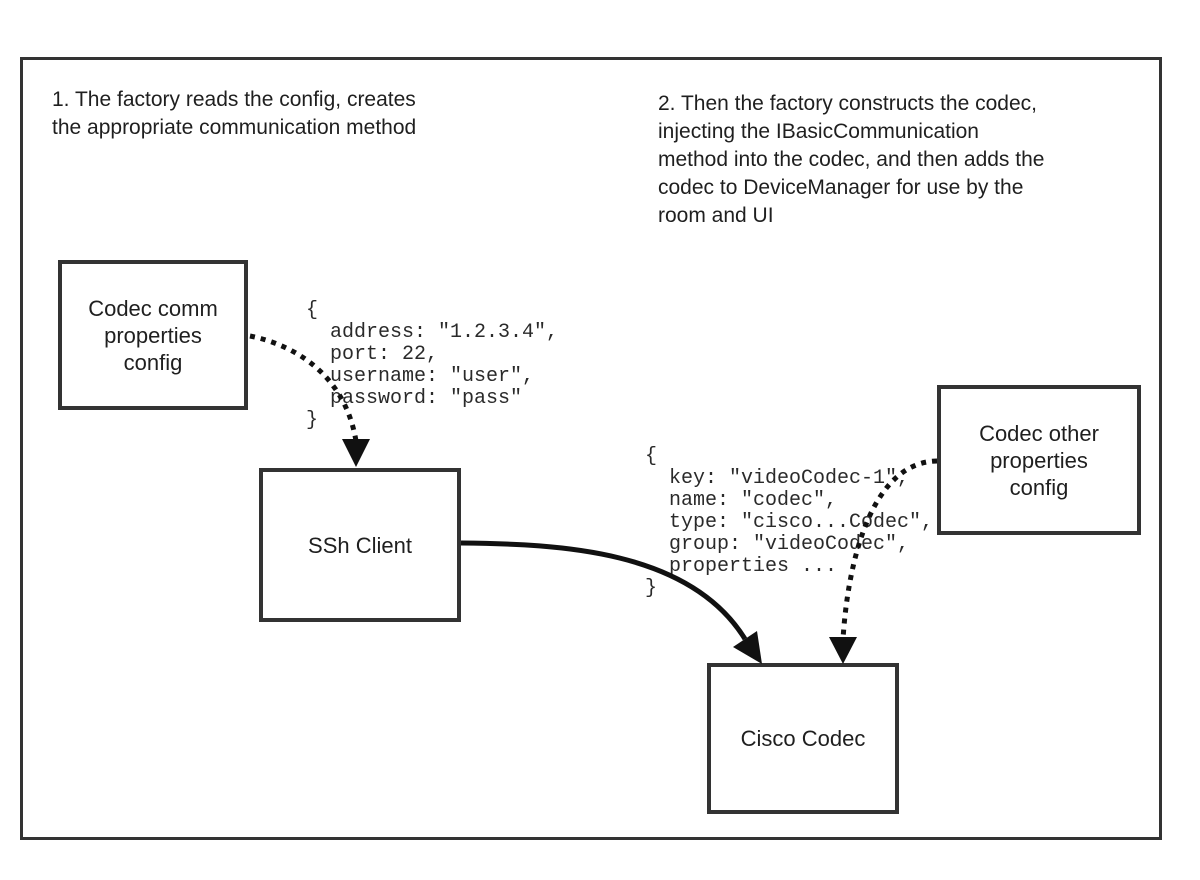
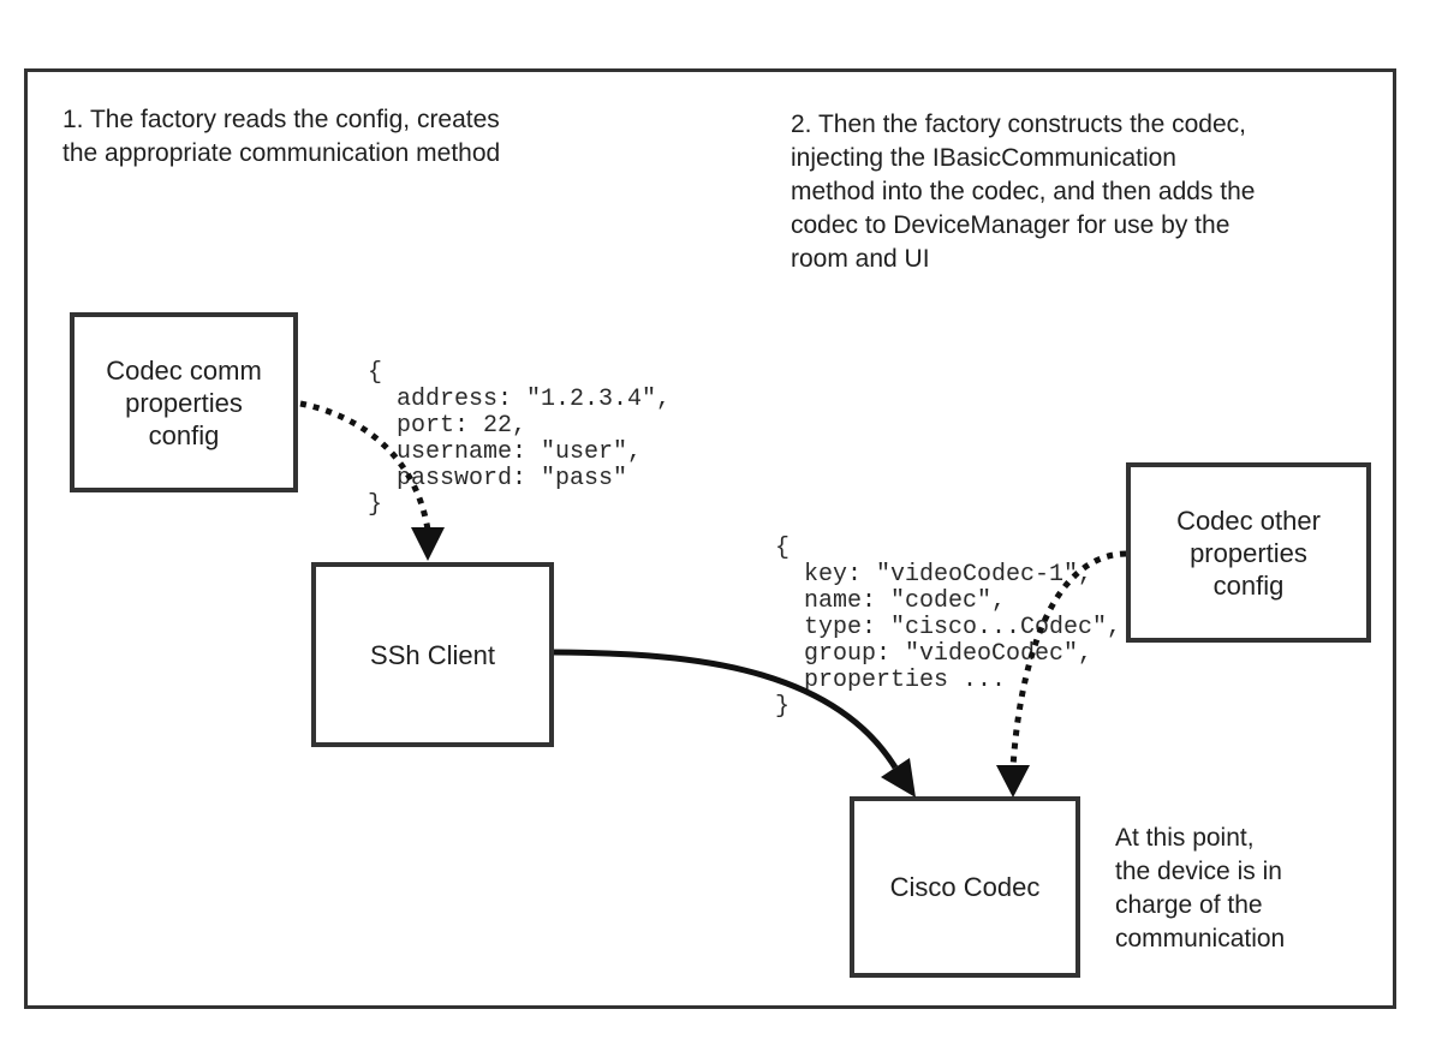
  1. The factory reads the config, creates
  the appropriate communication method
  2. Then the factory constructs the codec,
  injecting the IBasicCommunication
  method into the codec, and then adds the
  codec to DeviceManager for use by the
  room and UI
+ At this point,
+ the device is in
+ charge of the
+ communication
  Codec comm
  properties
  config
  SSh Client
  Codec other
  properties
  config
  Cisco Codec
  {
  address: "1.2.3.4",
  port: 22,
  username: "user",
  password: "pass"
  }
  {
  key: "videoCodec-1",
  name: "codec",
  type: "cisco...Cdec",
  group: "videoCodec",
  properties ...
  }
